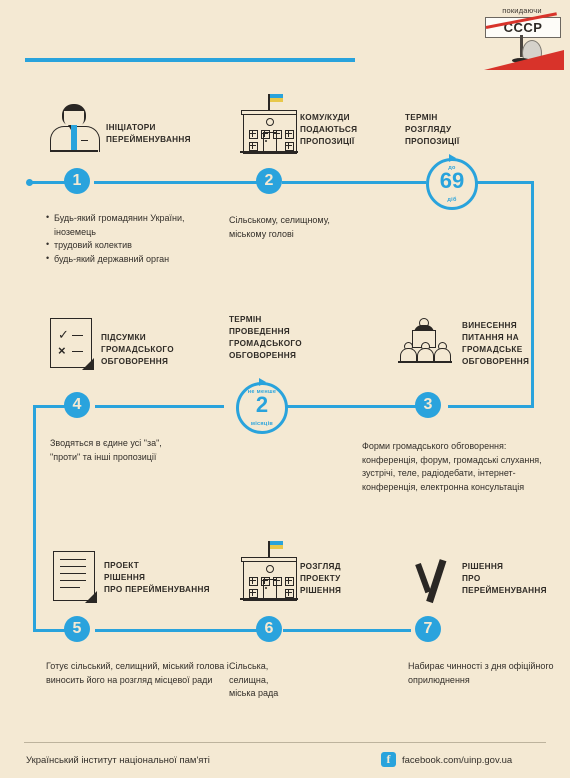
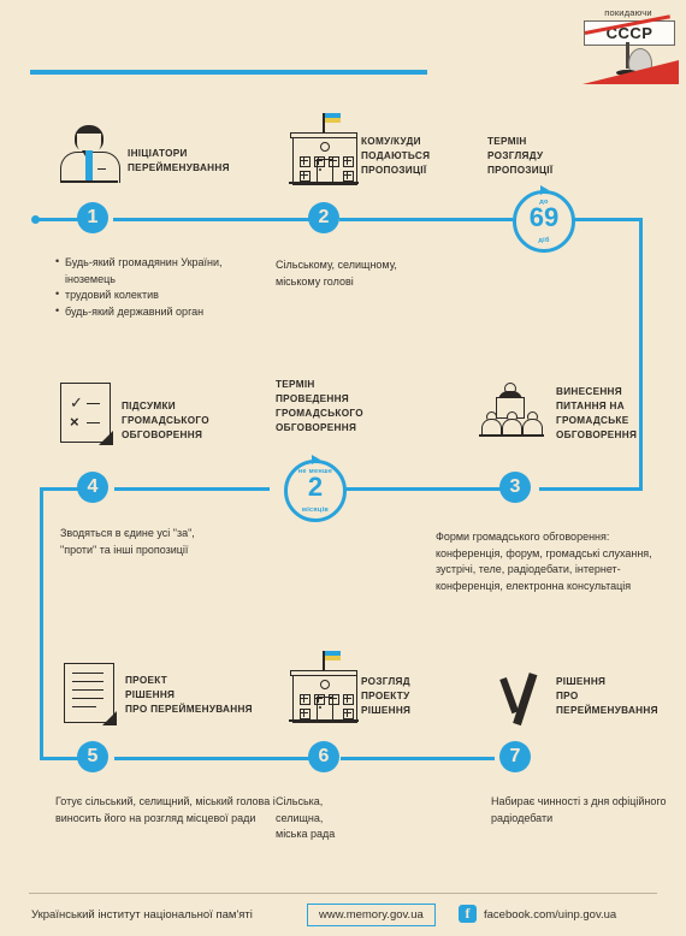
  покидаючи
  СССР
  ІНІЦІАТОРИ
  ПЕРЕЙМЕНУВАННЯ
  1
  Будь-який громадянин України, іноземець
  трудовий колектив
  будь-який державний орган
  КОМУ/КУДИ
  ПОДАЮТЬСЯ
  ПРОПОЗИЦІЇ
  2
  Сільському, селищному,
  міському голові
  ТЕРМІН
  РОЗГЛЯДУ
  ПРОПОЗИЦІЇ
  69
  ✓
  ×
  ПІДСУМКИ
  ГРОМАДСЬКОГО
  ОБГОВОРЕННЯ
  4
  Зводяться в єдине усі "за",
  "проти" та інші пропозиції
  ТЕРМІН
  ПРОВЕДЕННЯ
  ГРОМАДСЬКОГО
  ОБГОВОРЕННЯ
  2
  ВИНЕСЕННЯ
  ПИТАННЯ НА
  ГРОМАДСЬКЕ
  ОБГОВОРЕННЯ
  3
  Форми громадського обговорення: конференція, форум, громадські слухання, зустрічі, теле, радіодебати, інтернет-конференція, електронна консультація
  ПРОЕКТ
  РІШЕННЯ
  ПРО ПЕРЕЙМЕНУВАННЯ
  5
  Готує сільський, селищний, міський голова і виносить його на розгляд місцевої ради
  РОЗГЛЯД
  ПРОЕКТУ
  РІШЕННЯ
  6
  Сільська,
  селищна,
  міська рада
  РІШЕННЯ
  ПРО
  ПЕРЕЙМЕНУВАННЯ
  7
- Набирає чинності з дня офіційного оприлюднення
+ Набирає чинності з дня офіційного радіодебати
  Український інститут національної пам'яті
+ www.memory.gov.ua
  f
  facebook.com/uinp.gov.ua
